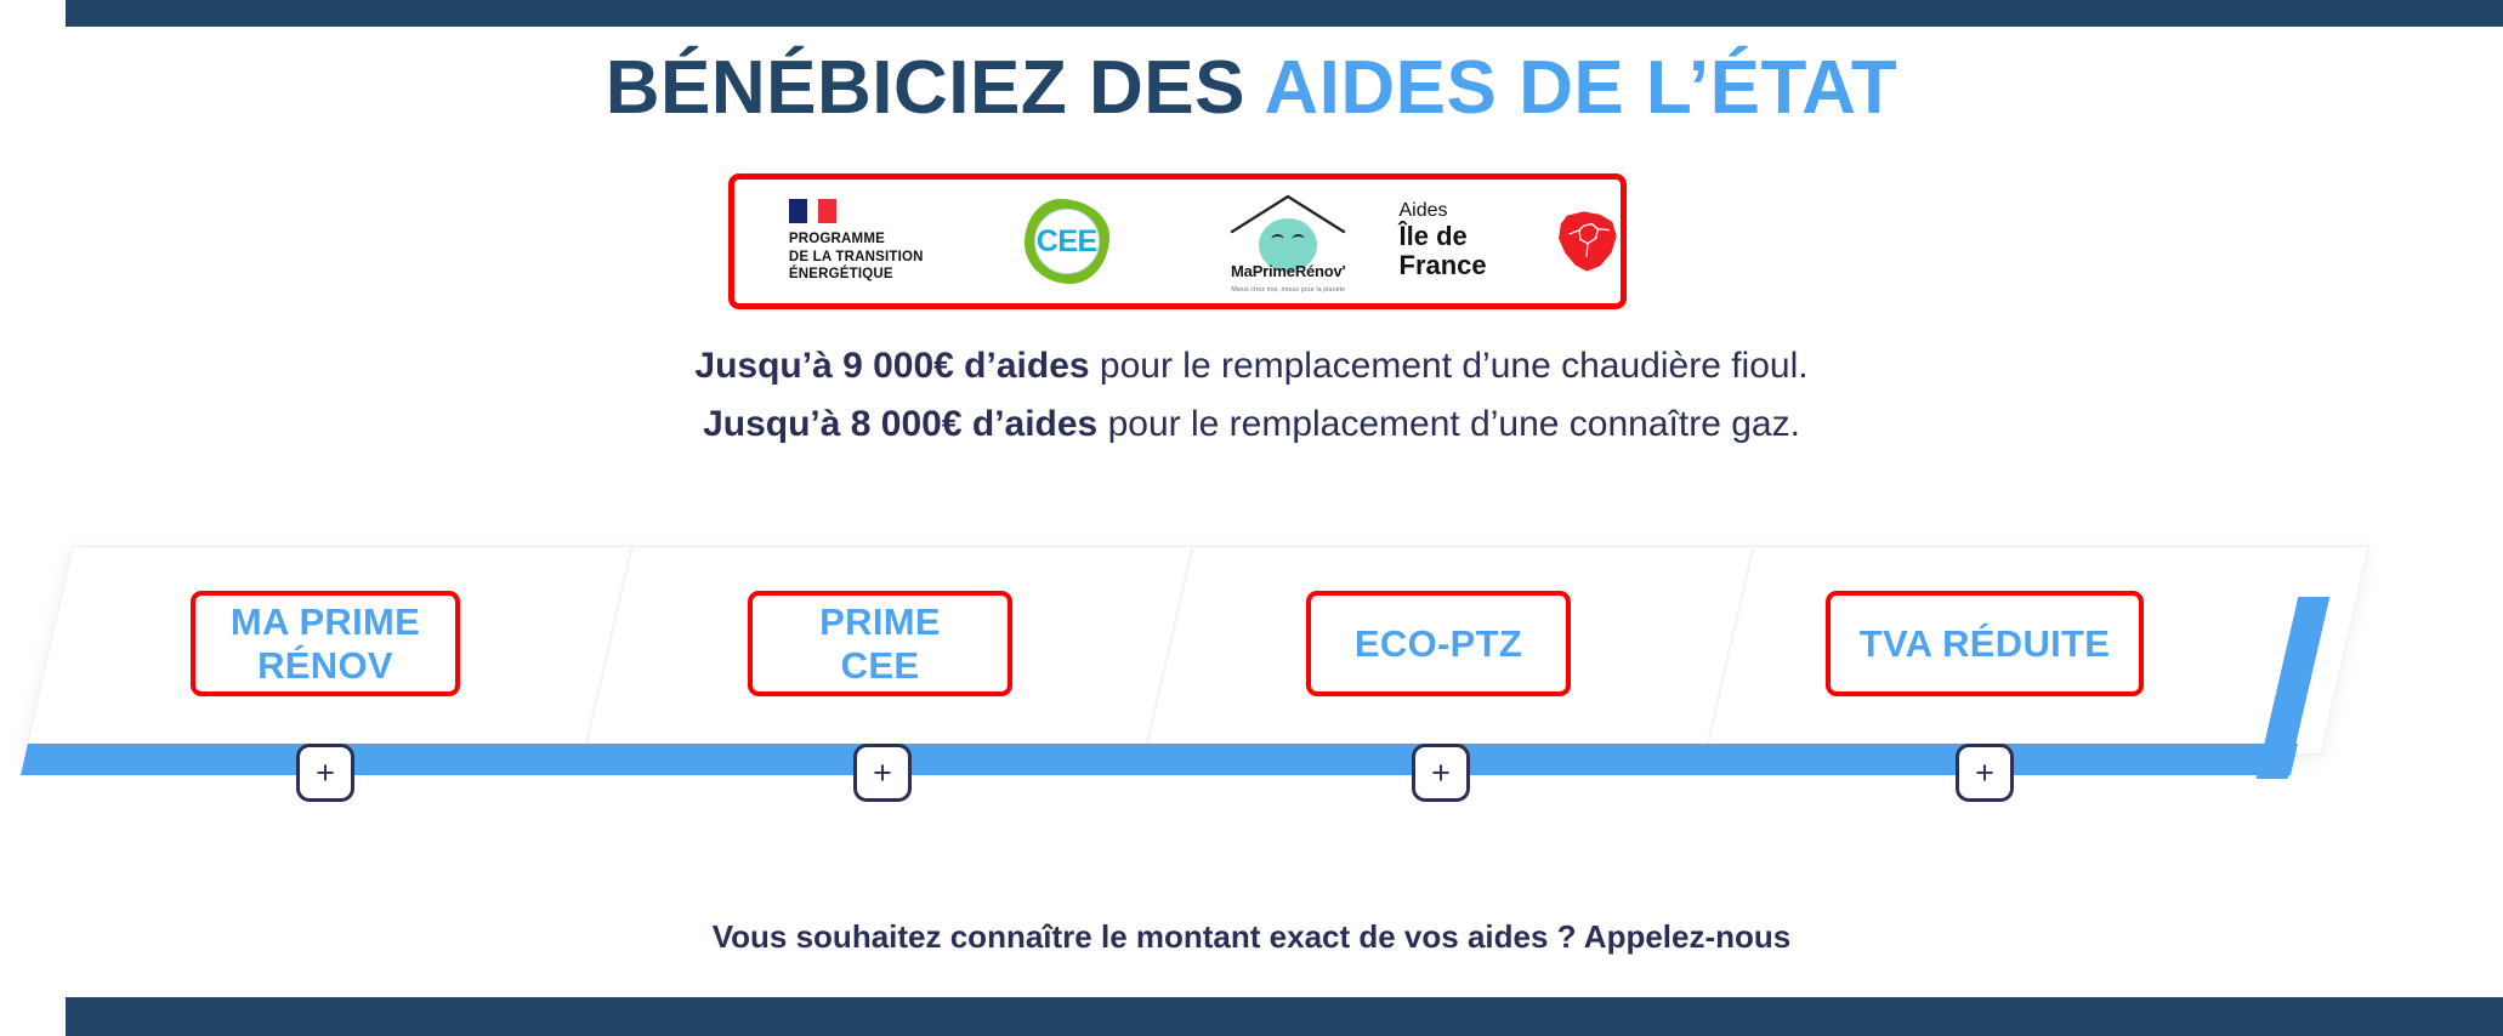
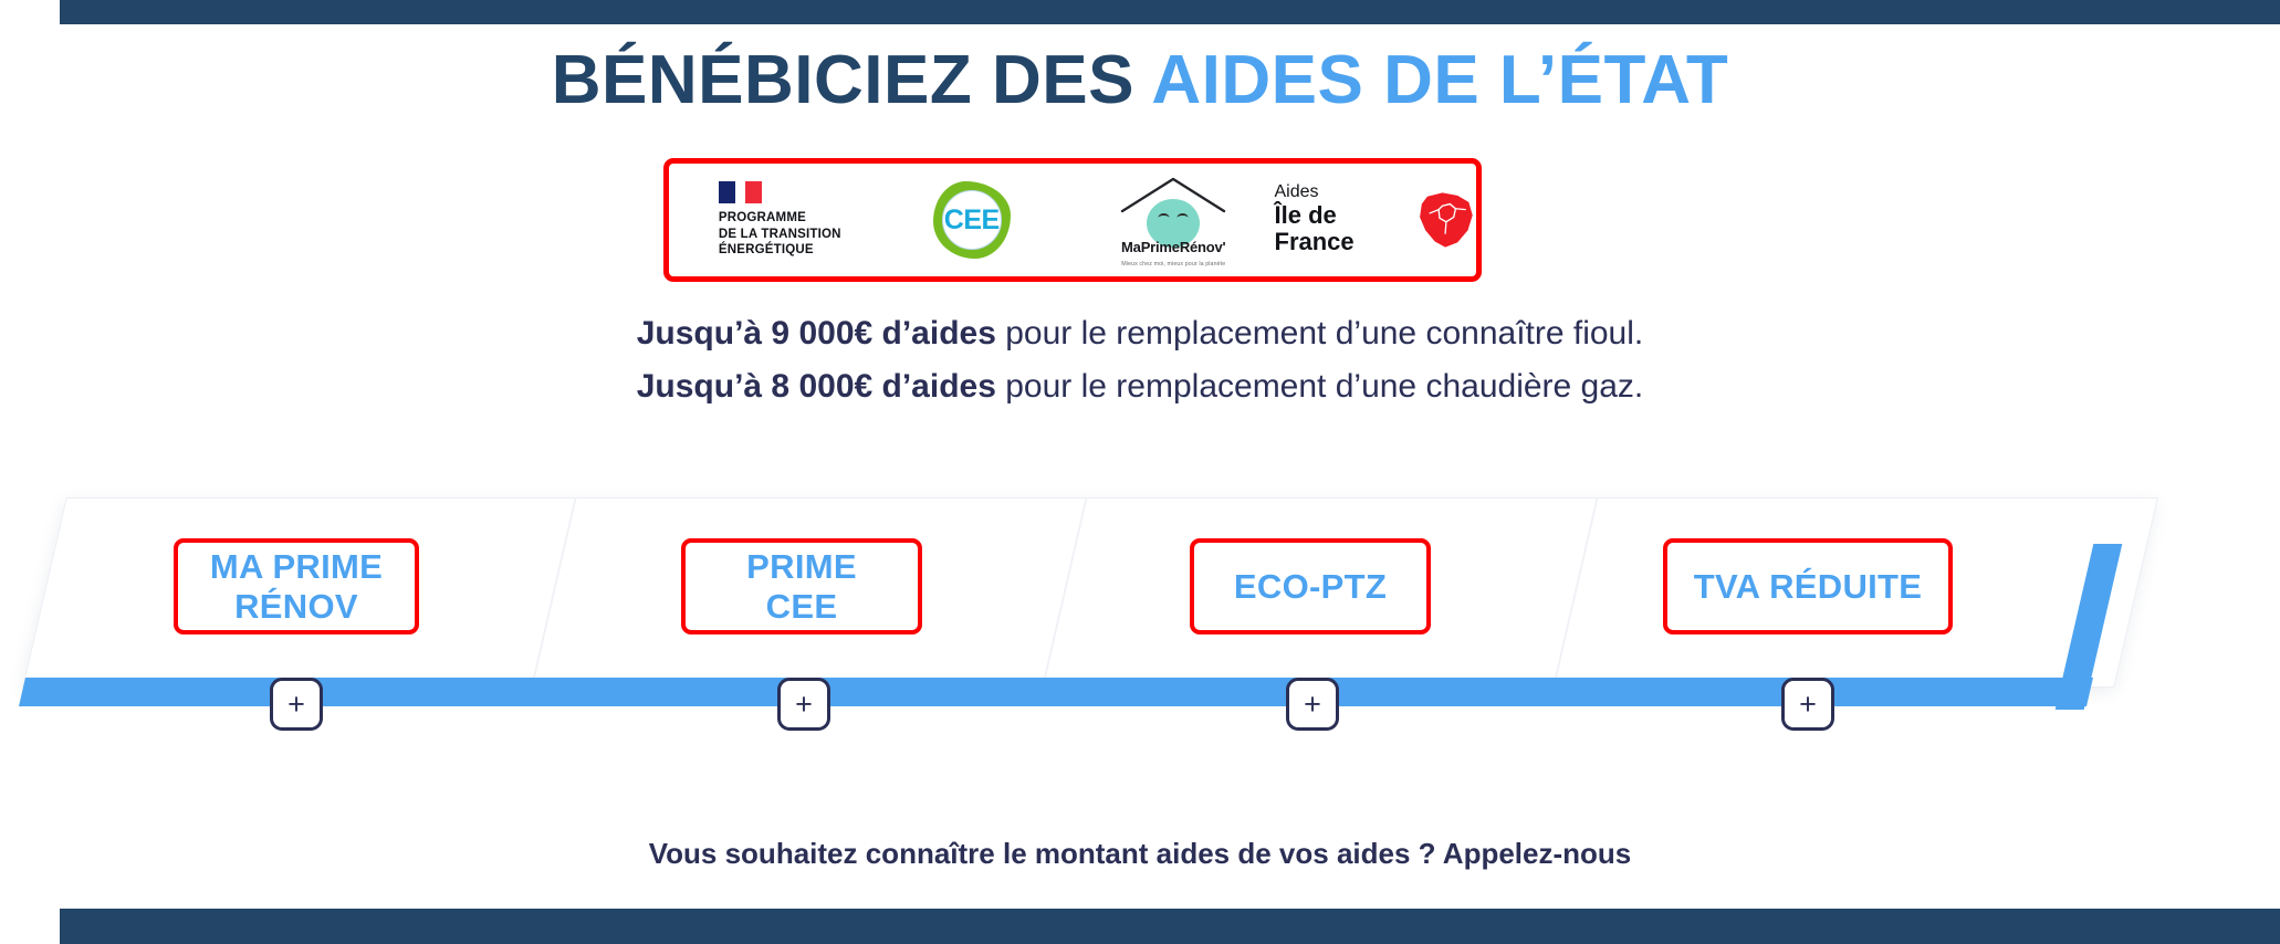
  BÉNÉBICIEZ DES AIDES DE L’ÉTAT
  PROGRAMME
  DE LA TRANSITION
  ÉNERGÉTIQUE
  CEE
  MaPrimeRénov'
  Aides
  Île de France
- Jusqu’à 9 000€ d’aides pour le remplacement d’une chaudière fioul.
+ Jusqu’à 9 000€ d’aides pour le remplacement d’une connaître fioul.
- Jusqu’à 8 000€ d’aides pour le remplacement d’une connaître gaz.
+ Jusqu’à 8 000€ d’aides pour le remplacement d’une chaudière gaz.
  MA PRIME
  RÉNOV
  +
  PRIME
  CEE
  +
  ECO-PTZ
  +
  TVA RÉDUITE
  +
- Vous souhaitez connaître le montant exact de vos aides ? Appelez-nous
+ Vous souhaitez connaître le montant aides de vos aides ? Appelez-nous
